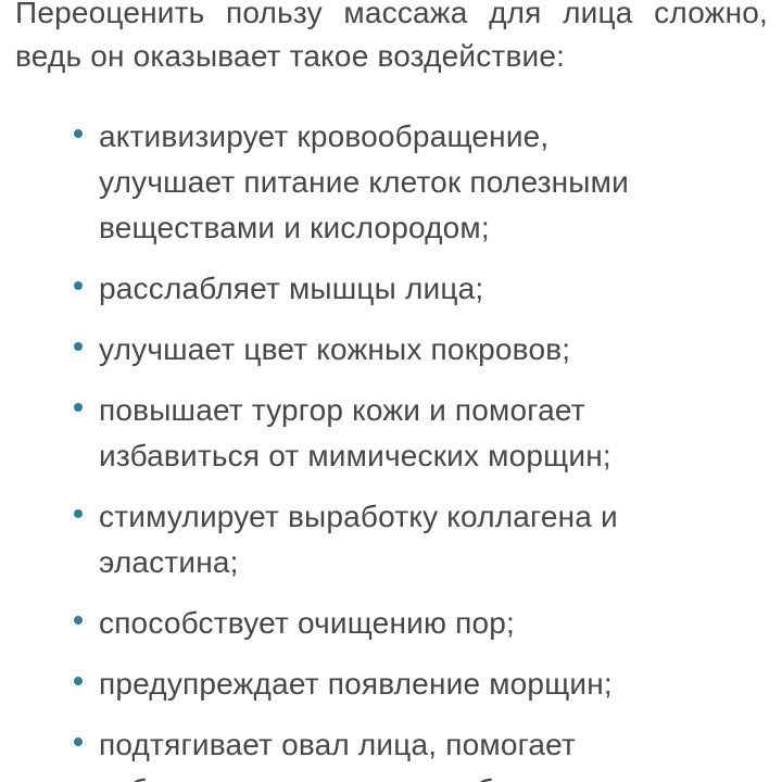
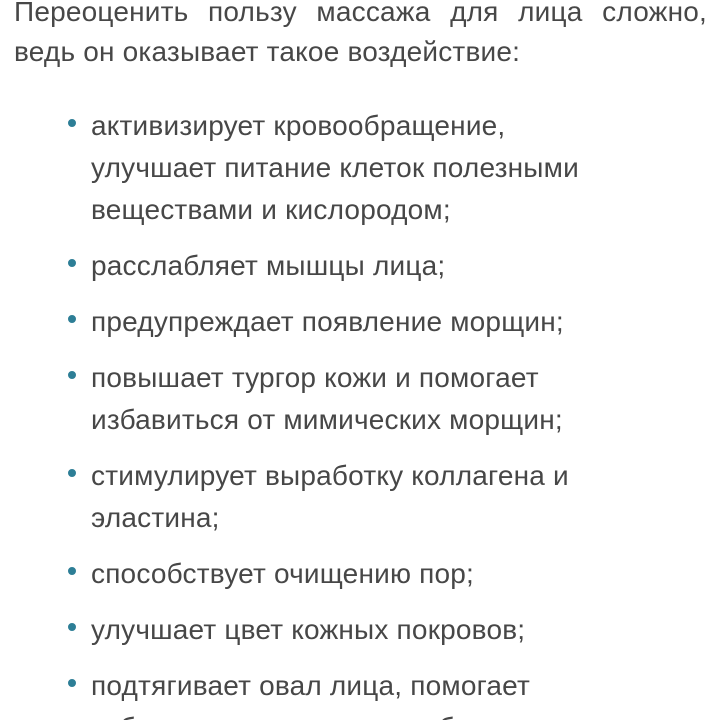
  Переоценить пользу массажа для лица сложно,
  ведь он оказывает такое воздействие:
  активизирует кровообращение,
  улучшает питание клеток полезными
  веществами и кислородом;
  расслабляет мышцы лица;
- улучшает цвет кожных покровов;
+ предупреждает появление морщин;
  повышает тургор кожи и помогает
  избавиться от мимических морщин;
  стимулирует выработку коллагена и
  эластина;
  способствует очищению пор;
- предупреждает появление морщин;
+ улучшает цвет кожных покровов;
  подтягивает овал лица, помогает
